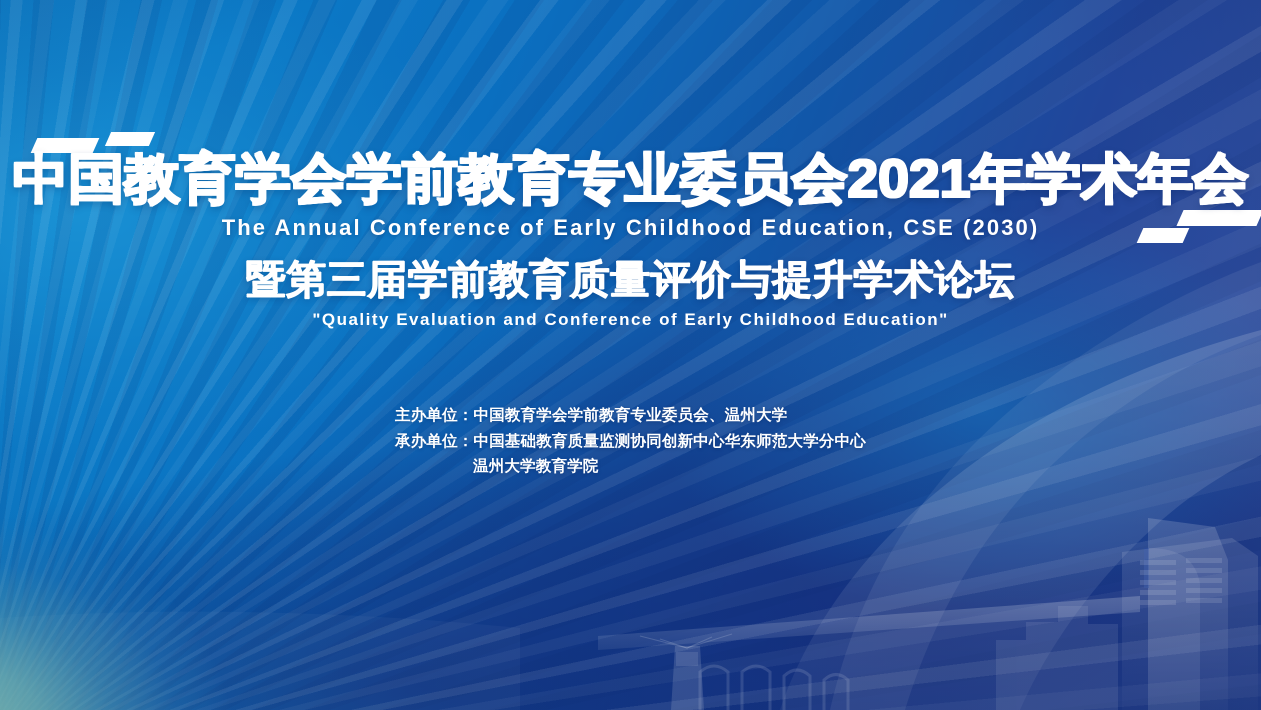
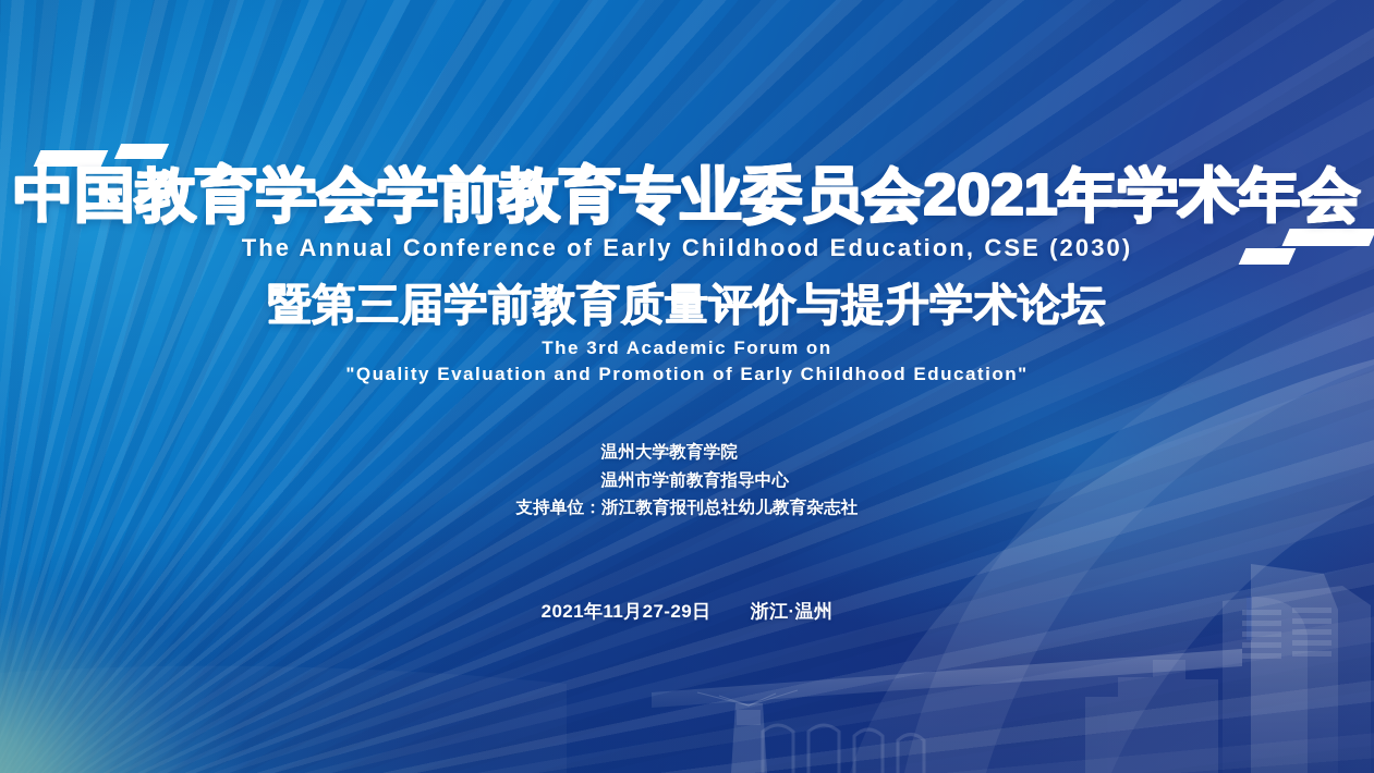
  中国教育学会学前教育专业委员会2021年学术年会
  The Annual Conference of Early Childhood Education, CSE (2030)
  暨第三届学前教育质量评价与提升学术论坛
+ The 3rd Academic Forum on
- "Quality Evaluation and Conference of Early Childhood Education"
+ "Quality Evaluation and Promotion of Early Childhood Education"
- 主办单位：中国教育学会学前教育专业委员会、温州大学
- 承办单位：中国基础教育质量监测协同创新中心华东师范大学分中心
  温州大学教育学院
+ 温州市学前教育指导中心
+ 支持单位：浙江教育报刊总社幼儿教育杂志社
+ 2021年11月27-29日 浙江·温州
